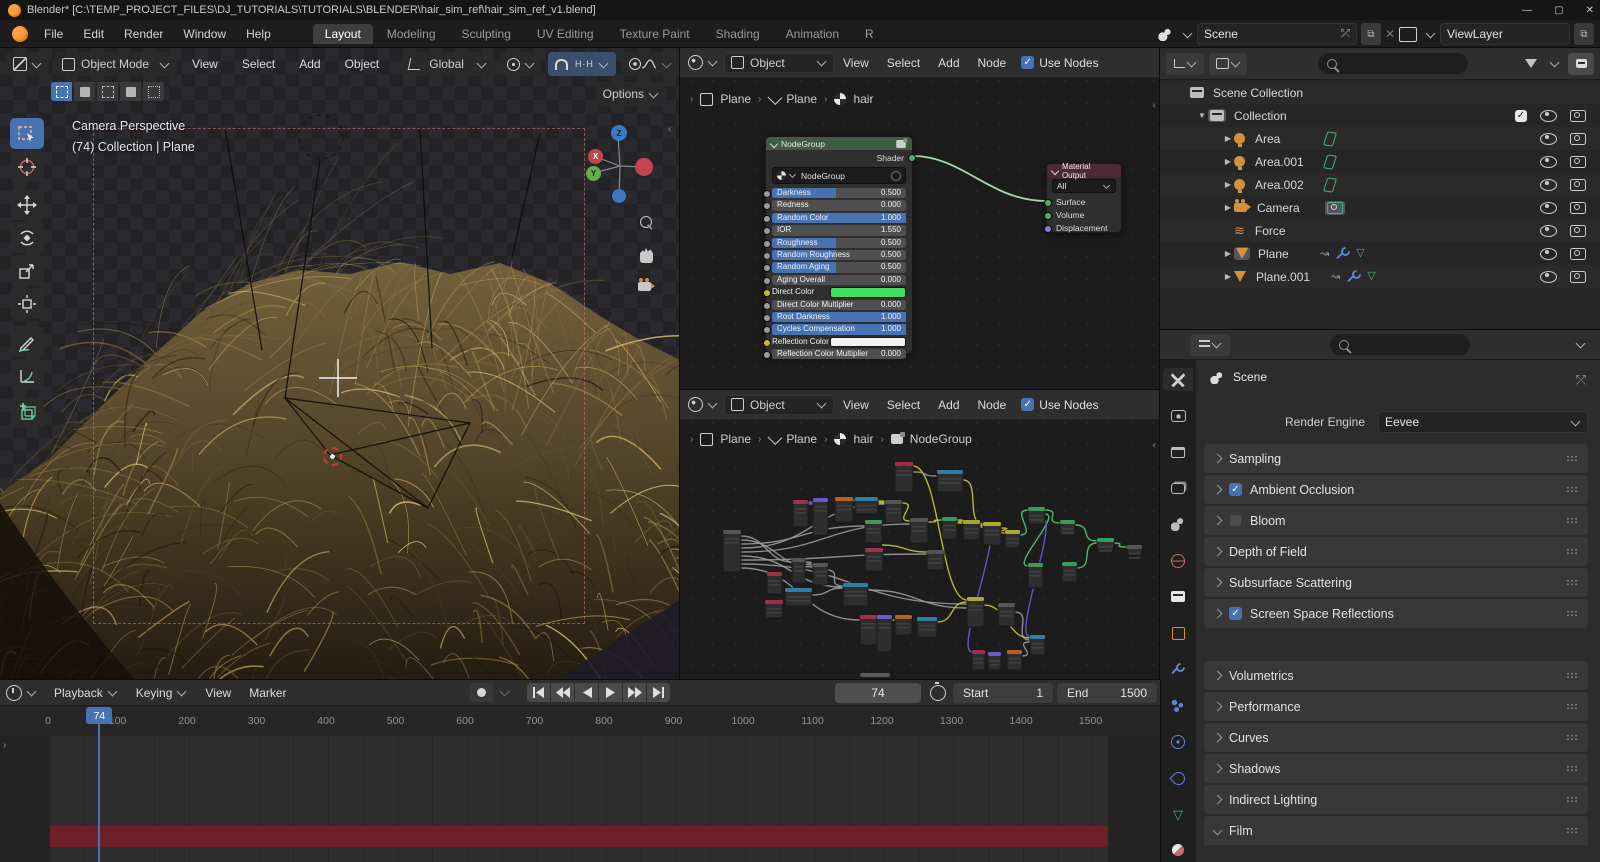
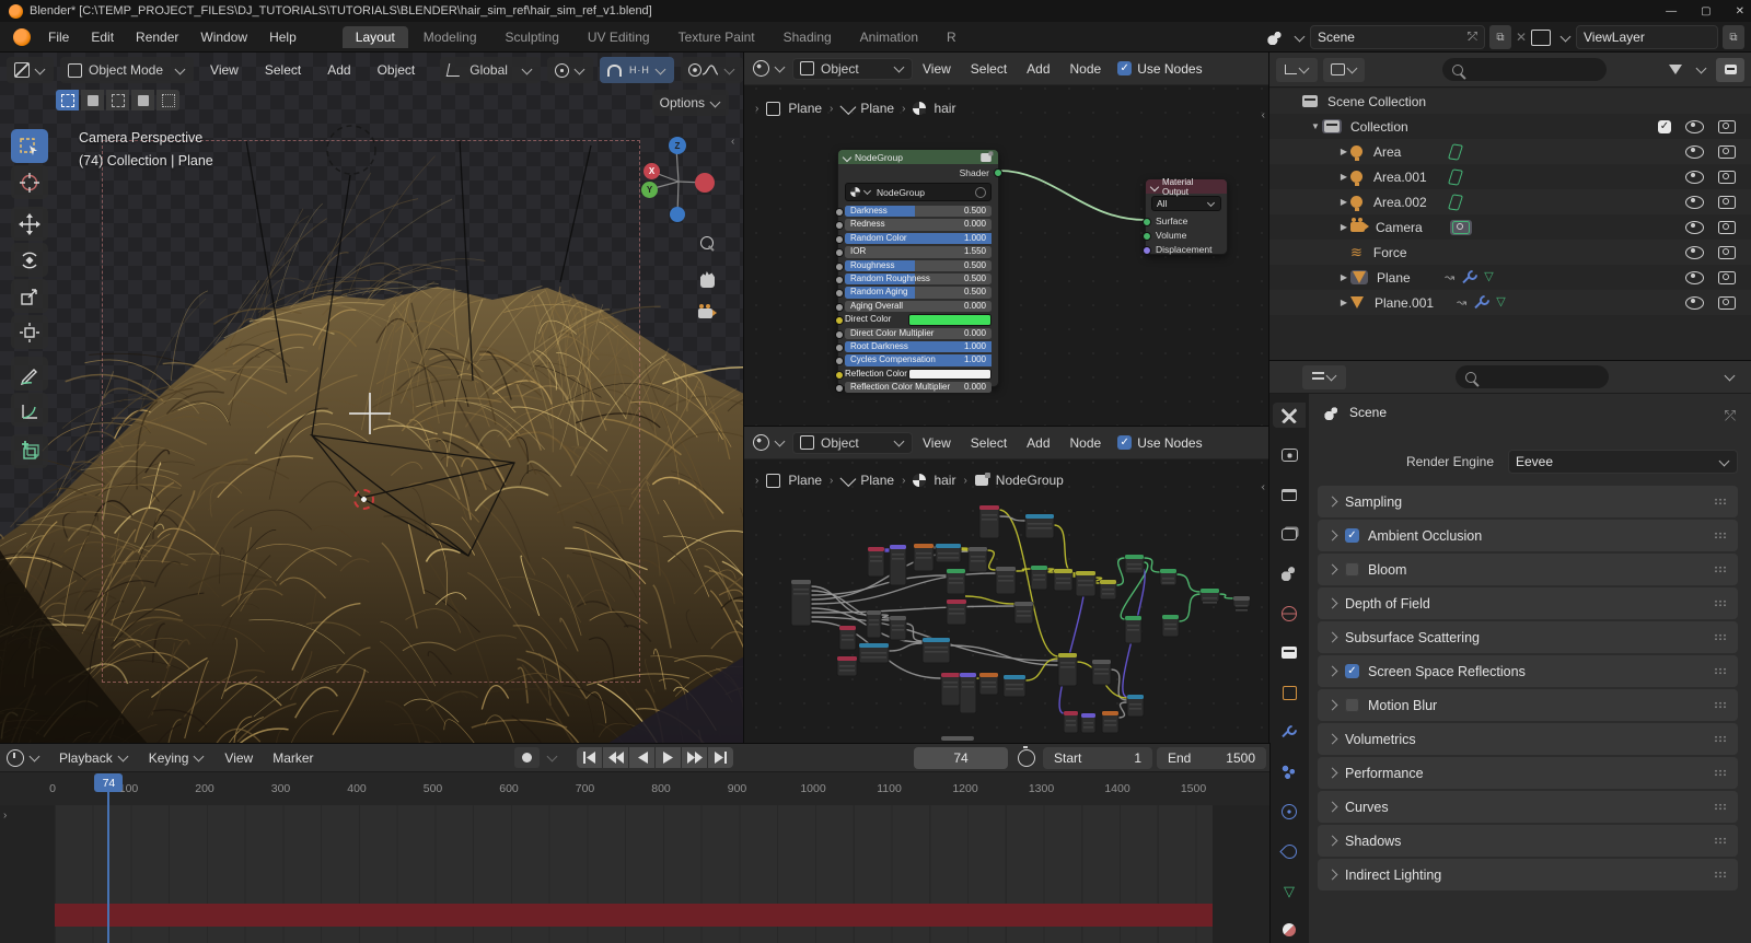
  Blender* [C:\TEMP_PROJECT_FILES\DJ_TUTORIALS\TUTORIALS\BLENDER\hair_sim_ref\hair_sim_ref_v1.blend]
  —
  ▢
  ✕
  File
  Edit
  Render
  Window
  Help
  Layout
  Modeling
  Sculpting
  UV Editing
  Texture Paint
  Shading
  Animation
  Scene
  ⤱
  ⧉
  ✕
  ViewLayer
  ⧉
  Object Mode
  View
  Select
  Add
  Object
  Global
  H·H
  Options
  Camera Perspective
  (74) Collection | Plane
  Z
  X
  Y
  ‹
  Object
  View
  Select
  Add
  Node
  ✓
  Use Nodes
  ›
  Plane
  ›
  Plane
  ›
  hair
  ‹
  NodeGroup
  Shader
  NodeGroup
  Darkness
  0.500
  Redness
  0.000
  Random Color
  1.000
  IOR
  1.550
  Roughness
  0.500
  Random Roughness
  0.500
  Random Aging
  0.500
  Aging Overall
  0.000
  Direct Color
  Direct Color Multiplier
  0.000
  Root Darkness
  1.000
  Cycles Compensation
  1.000
  Reflection Color
  Reflection Color Multiplier
  0.000
  Material Output
  All
  Surface
  Volume
  Displacement
  Object
  View
  Select
  Add
  Node
  ✓
  Use Nodes
  ›
  Plane
  ›
  Plane
  ›
  hair
  ›
  NodeGroup
  ‹
  Scene Collection
  ▼
  Collection
  ✓
  ▶
  Area
  ▶
  Area.001
  ▶
  Area.002
  ▶
  Camera
  ≋
  Force
  ▶
  Plane
  ↝
  ▽
  ▶
  Plane.001
  ↝
  ▽
  ▽
  Scene
  ⤱
  Render Engine
  Eevee
  Sampling
  ✓
  Ambient Occlusion
  Bloom
  Depth of Field
  Subsurface Scattering
  ✓
  Screen Space Reflections
+ Motion Blur
  Volumetrics
  Performance
  Curves
  Shadows
  Indirect Lighting
- Film
  Playback
  Keying
  View
  Marker
  74
  Start
  1
  End
  1500
  0
  200
  300
  400
  500
  600
  700
  800
  900
  1000
  1100
  1200
  1300
  1400
  1500
  ›
  74
